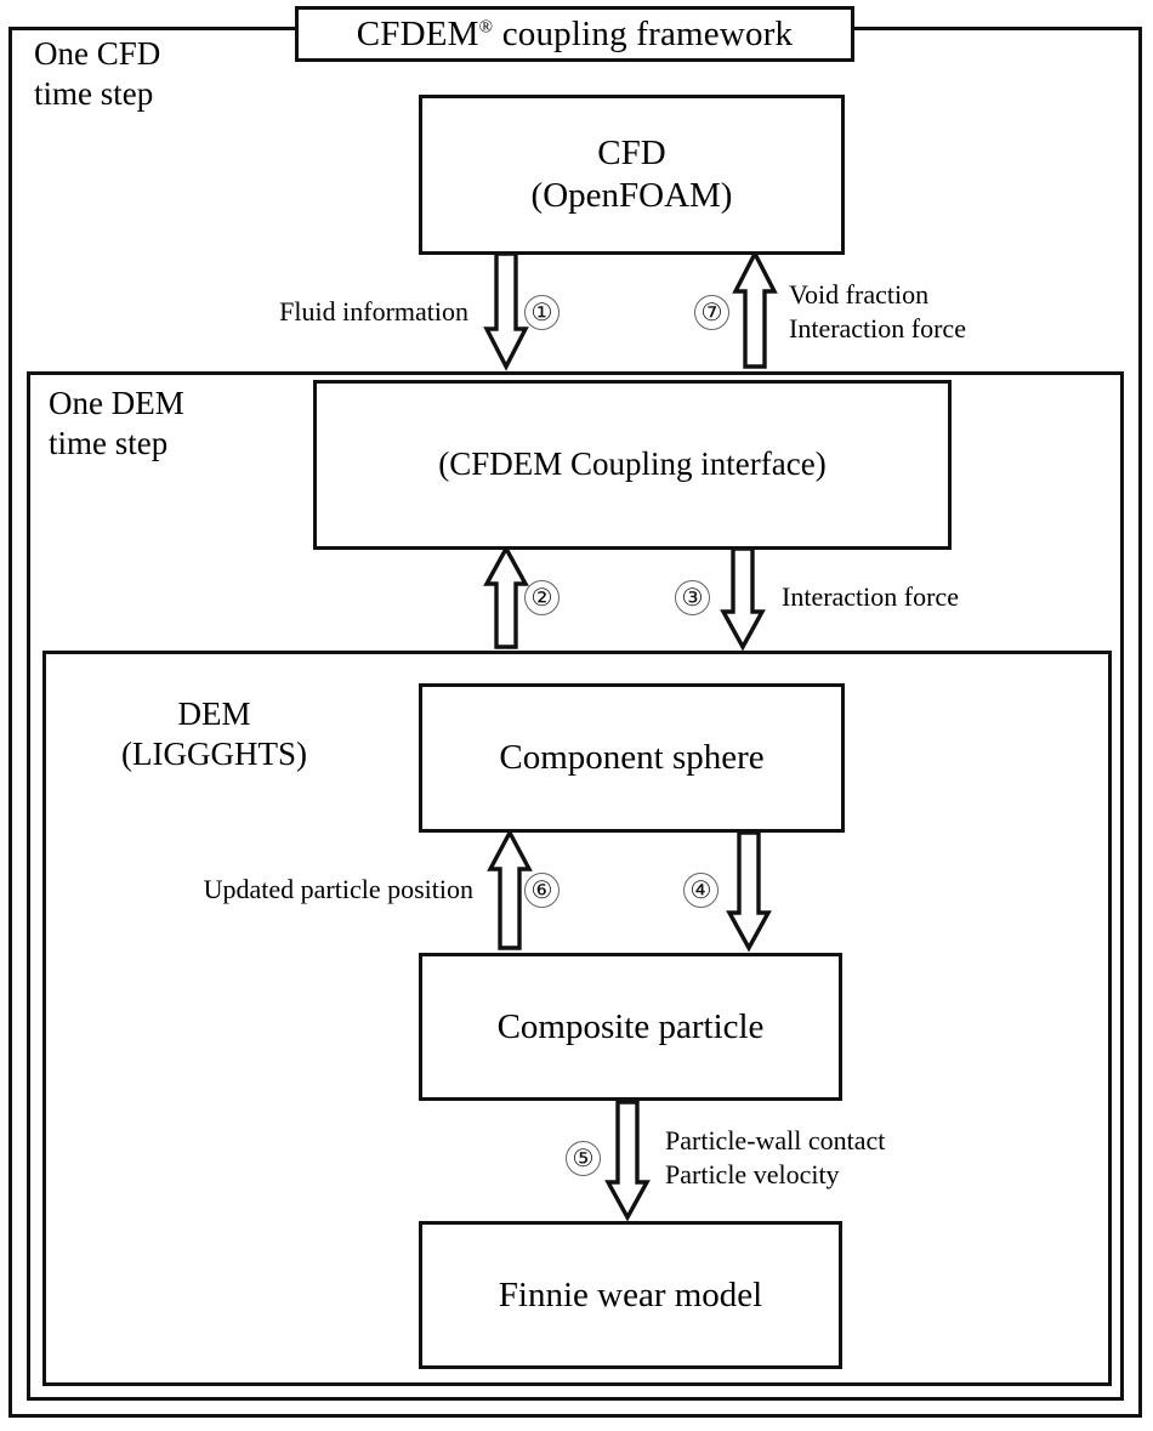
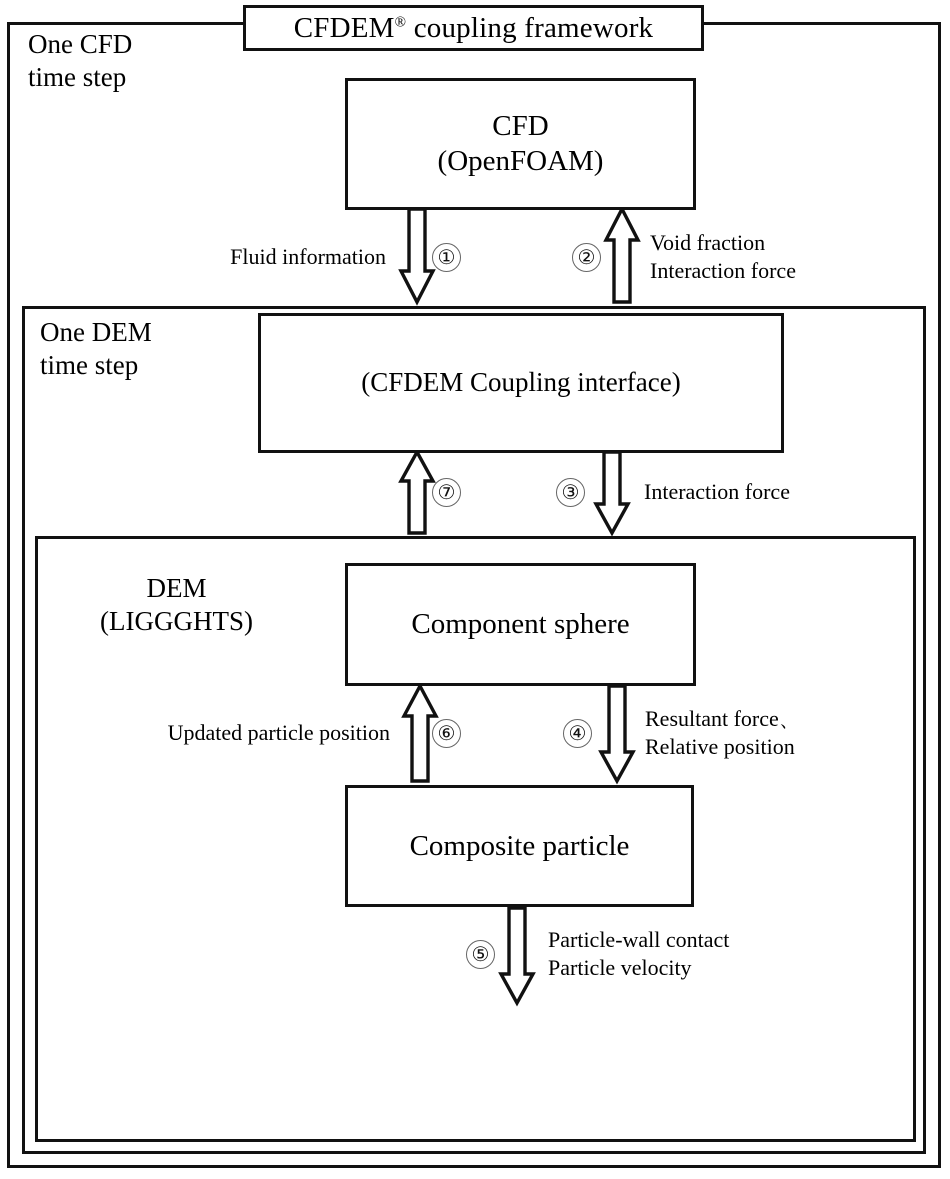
  CFDEM® coupling framework
  One CFD
  time step
  One DEM
  time step
  DEM
  (LIGGGHTS)
  CFD
  (OpenFOAM)
  (CFDEM Coupling interface)
  Component sphere
  Composite particle
- Finnie wear model
  ①
  Fluid information
- ⑦
+ ②
  Void fraction
  Interaction force
- ②
+ ⑦
  ③
  Interaction force
  ⑥
  Updated particle position
  ④
+ Resultant force、
+ Relative position
  ⑤
  Particle-wall contact
  Particle velocity
